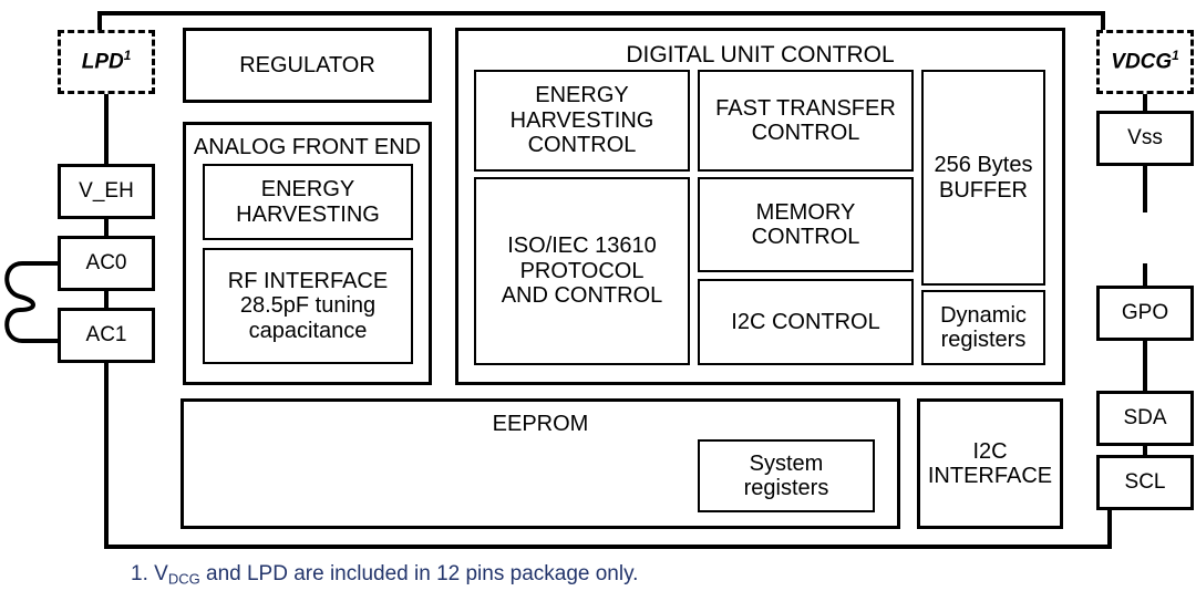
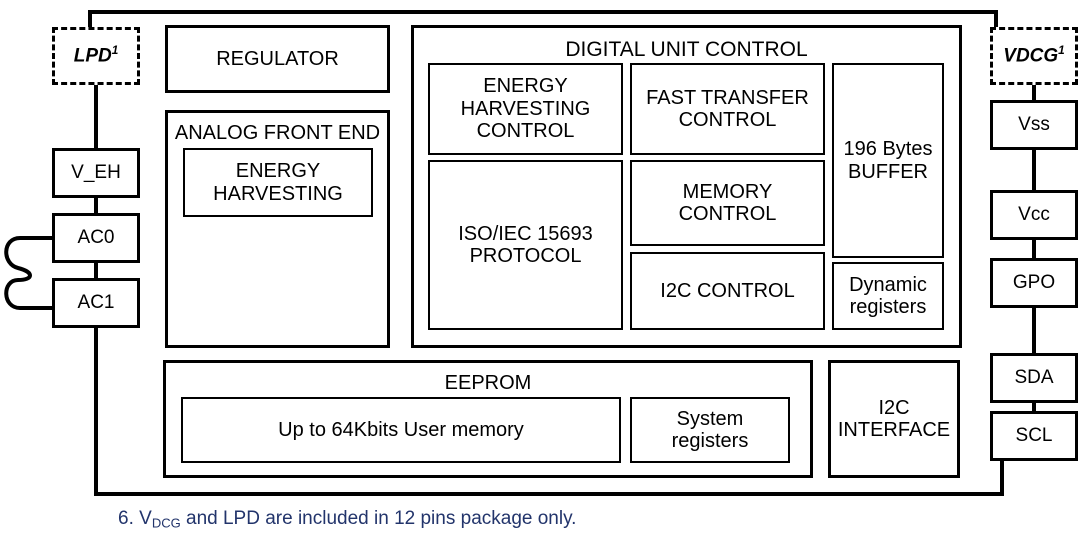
  LPD1
  V_EH
  AC0
  AC1
  VDCG1
  Vss
+ Vcc
  GPO
  SDA
  SCL
  REGULATOR
  ANALOG FRONT END
  ENERGY
  HARVESTING
- RF INTERFACE
- 28.5pF tuning
- capacitance
  DIGITAL UNIT CONTROL
  ENERGY
  HARVESTING
  CONTROL
  FAST TRANSFER
  CONTROL
- 256 Bytes
+ 196 Bytes
  BUFFER
- ISO/IEC 13610
+ ISO/IEC 15693
  PROTOCOL
- AND CONTROL
  MEMORY
  CONTROL
  I2C CONTROL
  Dynamic
  registers
  EEPROM
+ Up to 64Kbits User memory
  System
  registers
  I2C
  INTERFACE
- 1. VDCG and LPD are included in 12 pins package only.
+ 6. VDCG and LPD are included in 12 pins package only.
